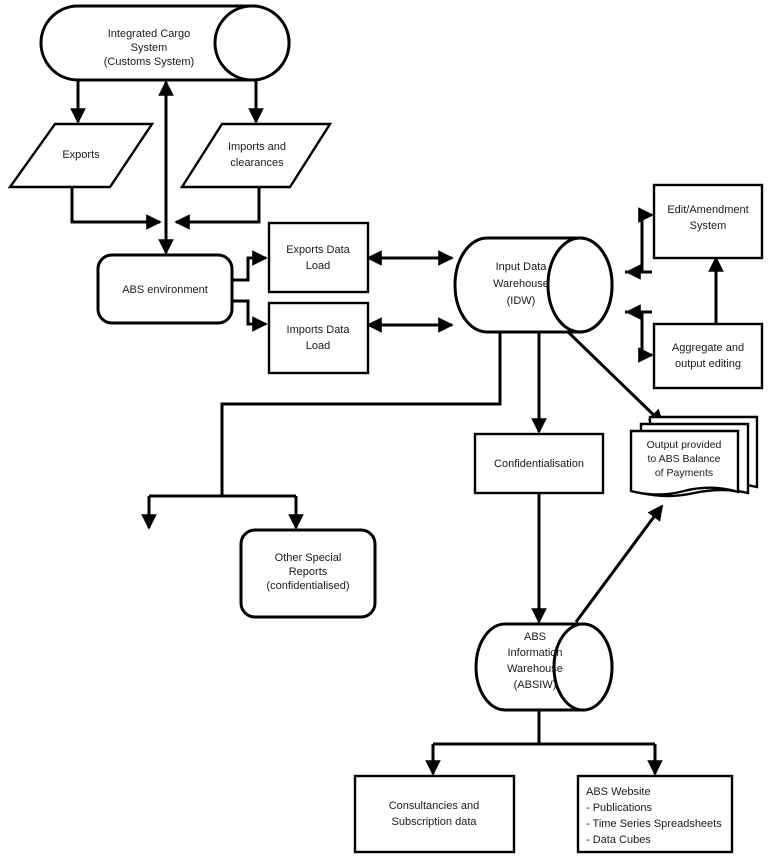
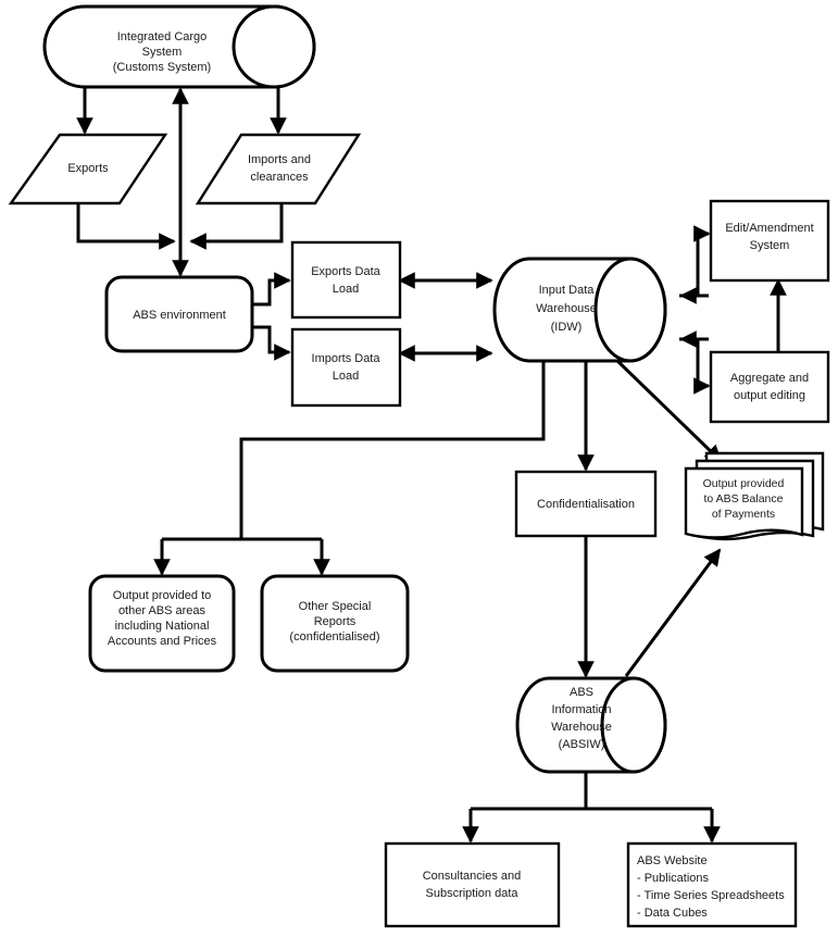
  Integrated Cargo
  System
  (Customs System)
  Exports
  Imports and
  clearances
  ABS environment
  Exports Data
  Load
  Imports Data
  Load
  Input Data
  Warehouse
  (IDW)
  Edit/Amendment
  System
  Aggregate and
  output editing
  Confidentialisation
  Output provided
  to ABS Balance
  of Payments
+ Output provided to
+ other ABS areas
+ including National
+ Accounts and Prices
  Other Special
  Reports
  (confidentialised)
  ABS
  Information
  Warehouse
  (ABSIW)
  Consultancies and
  Subscription data
  ABS Website
  - Publications
  - Time Series Spreadsheets
  - Data Cubes
